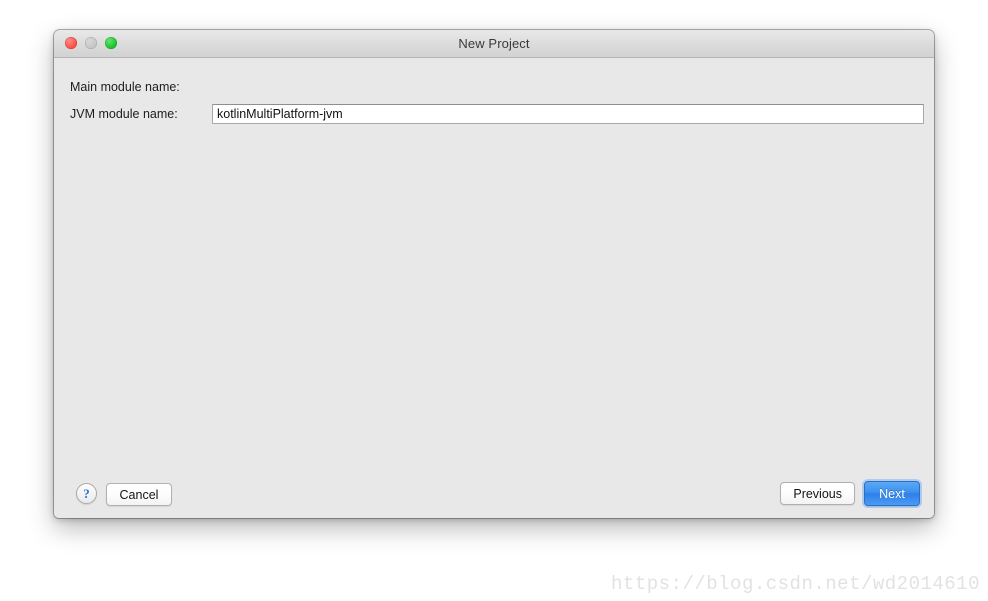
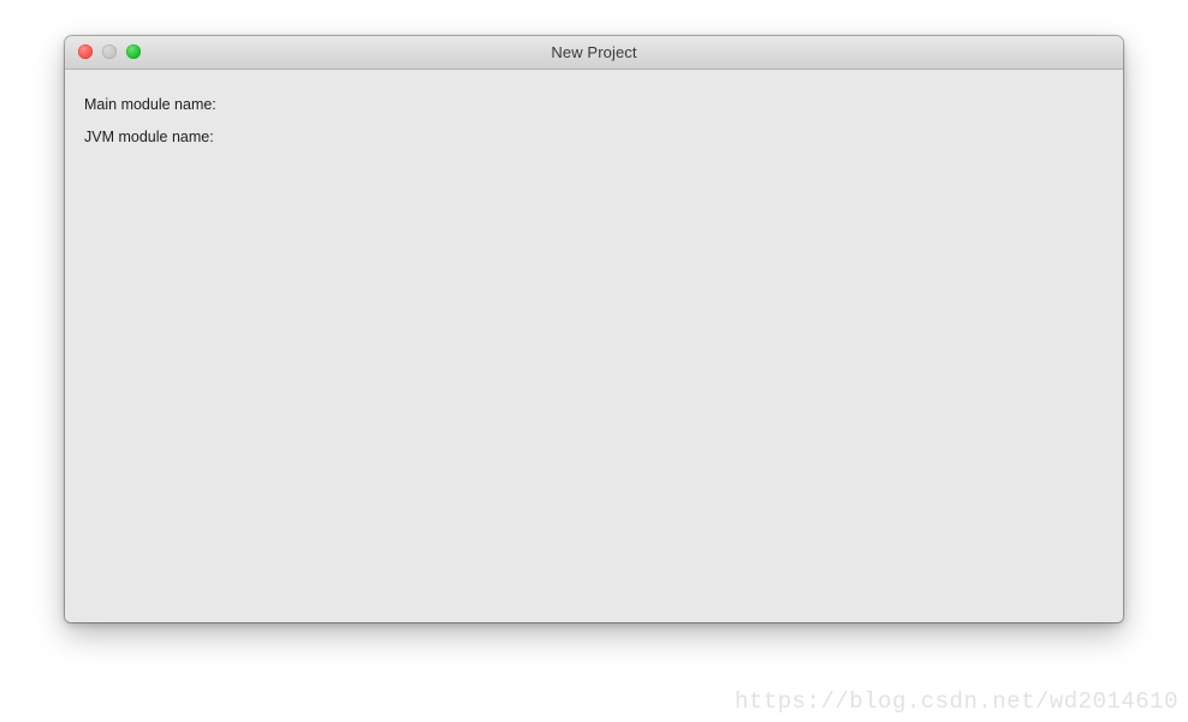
  New Project
  Main module name:
  JVM module name:
- kotlinMultiPlatform-jvm
- ?
- Cancel
- Previous
- Next
  https://blog.csdn.net/wd2014610
